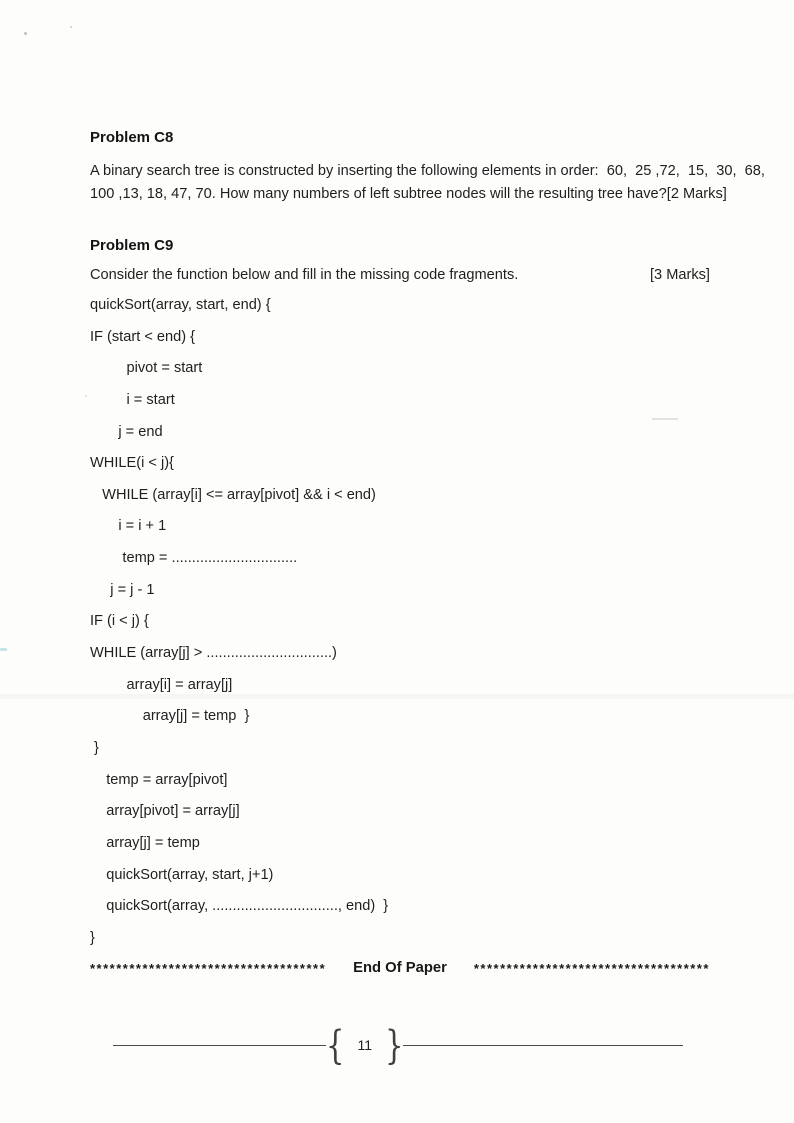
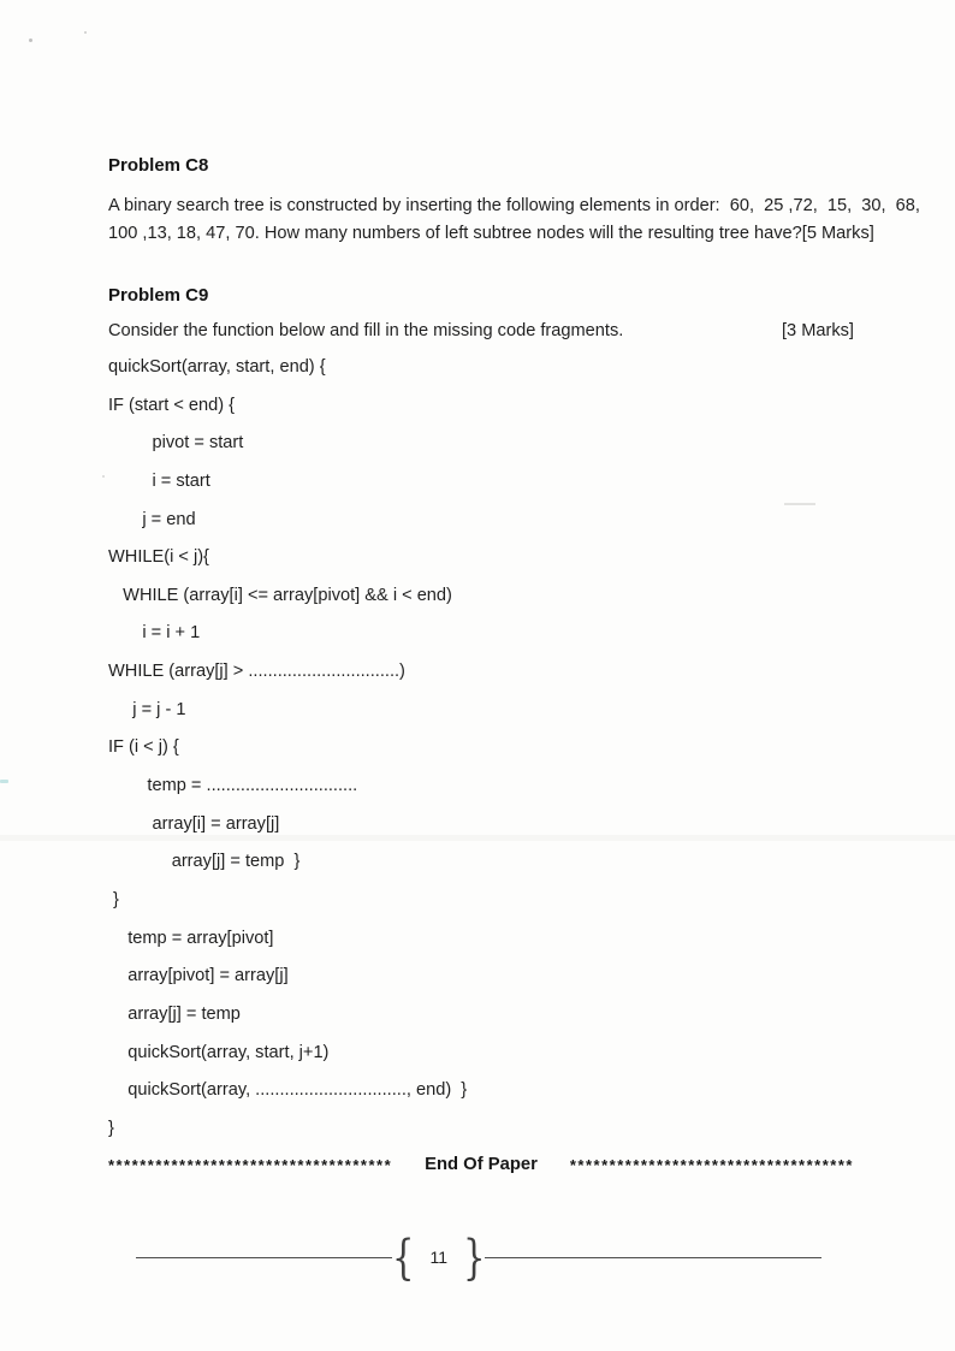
  Problem C8
  A binary search tree is constructed by inserting the following elements in order: 60, 25 ,72, 15, 30, 68,
  100 ,13, 18, 47, 70. How many numbers of left subtree nodes will the resulting tree have?
- [2 Marks]
+ [5 Marks]
  Problem C9
  Consider the function below and fill in the missing code fragments.
  [3 Marks]
  quickSort(array, start, end) {
  IF (start < end) {
  pivot = start
  i = start
  j = end
  WHILE(i < j){
  WHILE (array[i] <= array[pivot] && i < end)
  i = i + 1
- temp = ...............................
+ WHILE (array[j] > ...............................)
  j = j - 1
  IF (i < j) {
- WHILE (array[j] > ...............................)
+ temp = ...............................
  array[i] = array[j]
  array[j] = temp }
  }
  temp = array[pivot]
  array[pivot] = array[j]
  array[j] = temp
  quickSort(array, start, j+1)
  quickSort(array, ..............................., end) }
  }
  ************************************
  End Of Paper
  ************************************
  {
  11
  }
